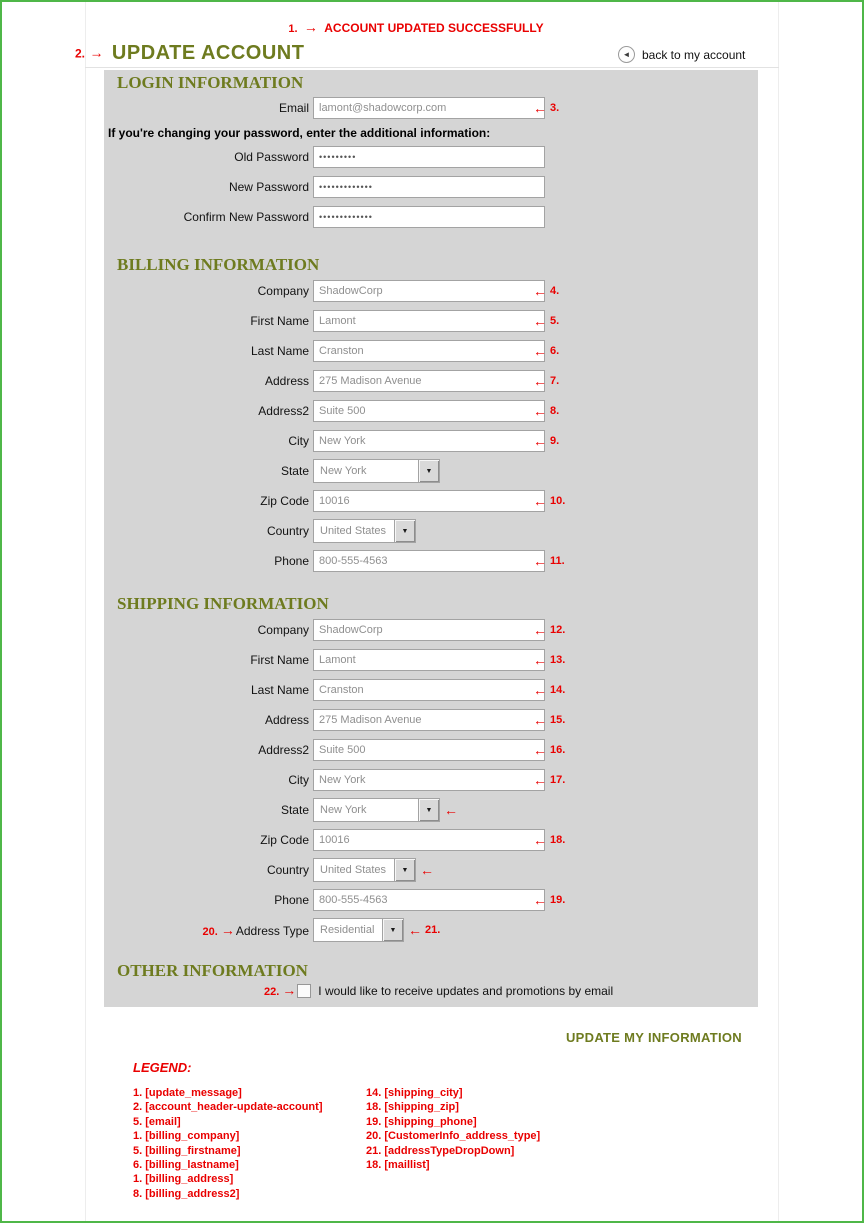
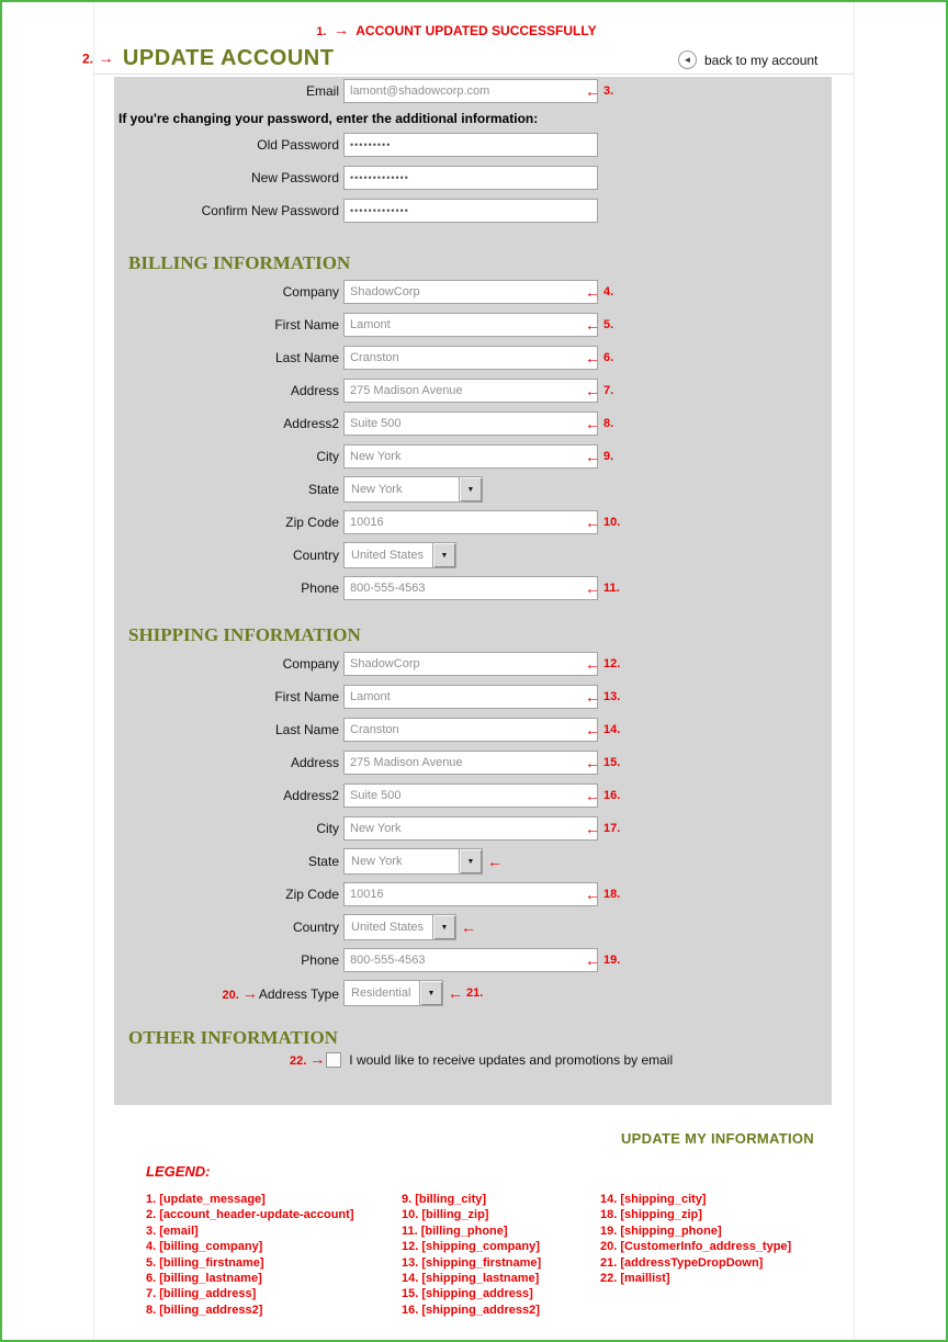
  1. → ACCOUNT UPDATED SUCCESSFULLY
  2. → UPDATE ACCOUNT
  ◄
  back to my account
- LOGIN INFORMATION
  Email
  lamont@shadowcorp.com
  ←
  3.
  If you're changing your password, enter the additional information:
  Old Password
  •••••••••
  New Password
  •••••••••••••
  Confirm New Password
  •••••••••••••
  BILLING INFORMATION
  Company
  ShadowCorp
  ←
  4.
  First Name
  Lamont
  ←
  5.
  Last Name
  Cranston
  ←
  6.
  Address
  275 Madison Avenue
  ←
  7.
  Address2
  Suite 500
  ←
  8.
  City
  New York
  ←
  9.
  State
  New York
  Zip Code
  10016
  ←
  10.
  Country
  United States
  Phone
  800-555-4563
  ←
  11.
  SHIPPING INFORMATION
  Company
  ShadowCorp
  ←
  12.
  First Name
  Lamont
  ←
  13.
  Last Name
  Cranston
  ←
  14.
  Address
  275 Madison Avenue
  ←
  15.
  Address2
  Suite 500
  ←
  16.
  City
  New York
  ←
  17.
  State
  New York
  ←
  Zip Code
  10016
  ←
  18.
  Country
  United States
  ←
  Phone
  800-555-4563
  ←
  19.
  20. →Address Type
  Residential
  ←
  21.
  OTHER INFORMATION
  22. →
  I would like to receive updates and promotions by email
  UPDATE MY INFORMATION
  LEGEND:
  1. [update_message]
  2. [account_header-update-account]
- 5. [email]
+ 3. [email]
- 1. [billing_company]
+ 4. [billing_company]
  5. [billing_firstname]
  6. [billing_lastname]
- 1. [billing_address]
+ 7. [billing_address]
  8. [billing_address2]
+ 9. [billing_city]
+ 10. [billing_zip]
+ 11. [billing_phone]
+ 12. [shipping_company]
+ 13. [shipping_firstname]
+ 14. [shipping_lastname]
+ 15. [shipping_address]
+ 16. [shipping_address2]
  14. [shipping_city]
  18. [shipping_zip]
  19. [shipping_phone]
  20. [CustomerInfo_address_type]
  21. [addressTypeDropDown]
- 18. [maillist]
+ 22. [maillist]
